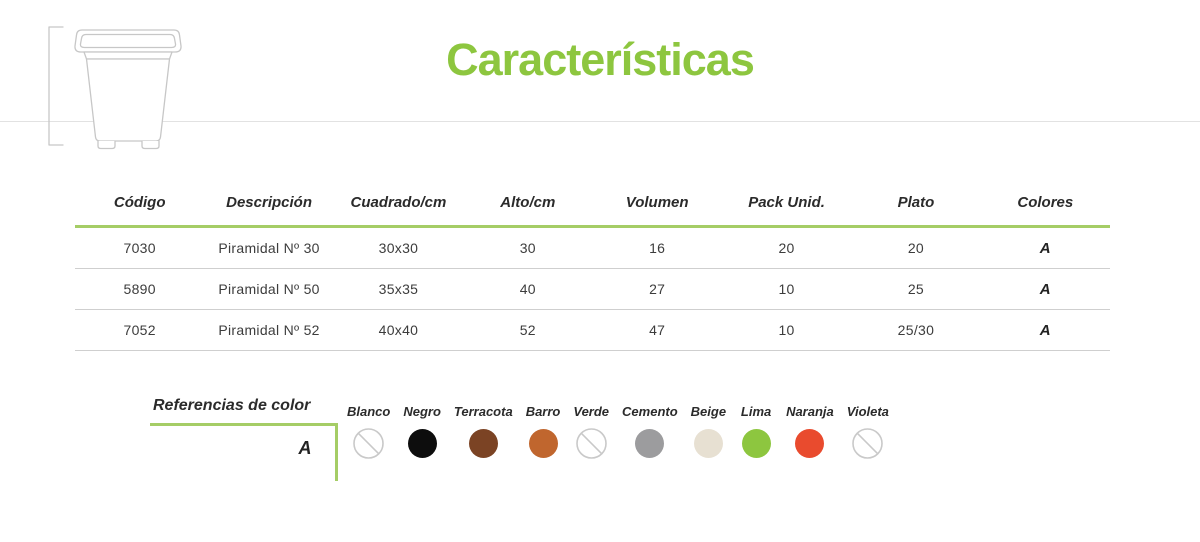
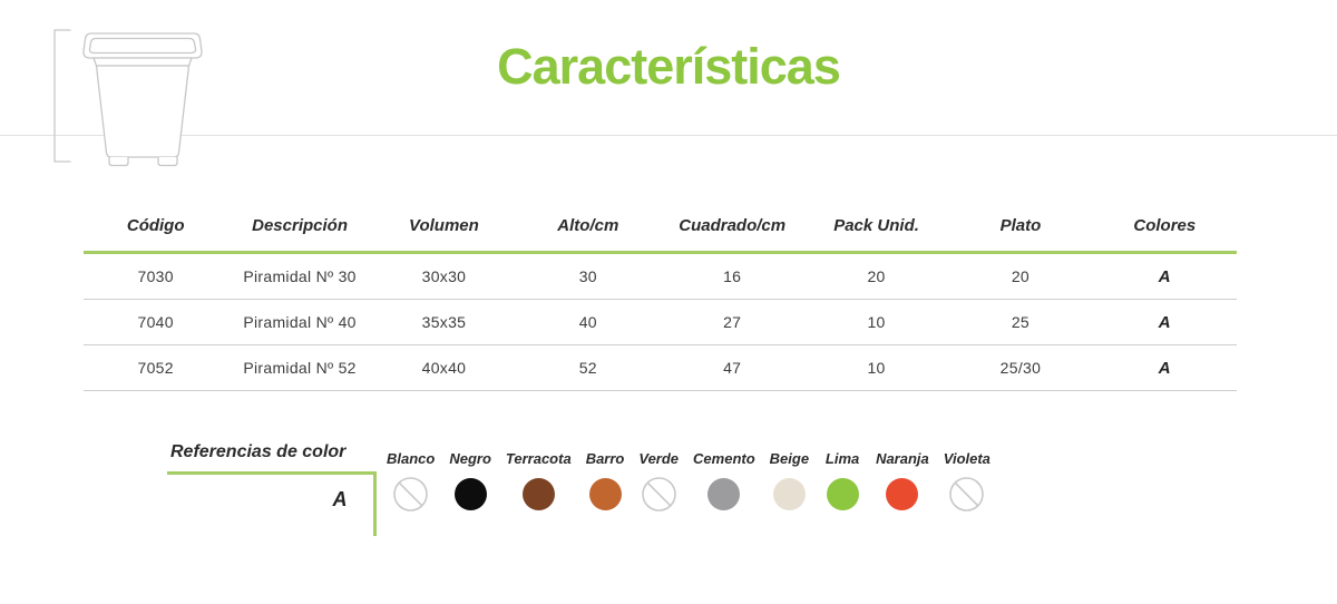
  Características
  Código
  Descripción
- Cuadrado/cm
+ Volumen
  Alto/cm
- Volumen
+ Cuadrado/cm
  Pack Unid.
  Plato
  Colores
  7030
  Piramidal Nº 30
  30x30
  30
  16
  20
  20
  A
- 5890
+ 7040
- Piramidal Nº 50
+ Piramidal Nº 40
  35x35
  40
  27
  10
  25
  A
  7052
  Piramidal Nº 52
  40x40
  52
  47
  10
  25/30
  A
  Referencias de color
  A
  Blanco
  Negro
  Terracota
  Barro
  Verde
  Cemento
  Beige
  Lima
  Naranja
  Violeta
